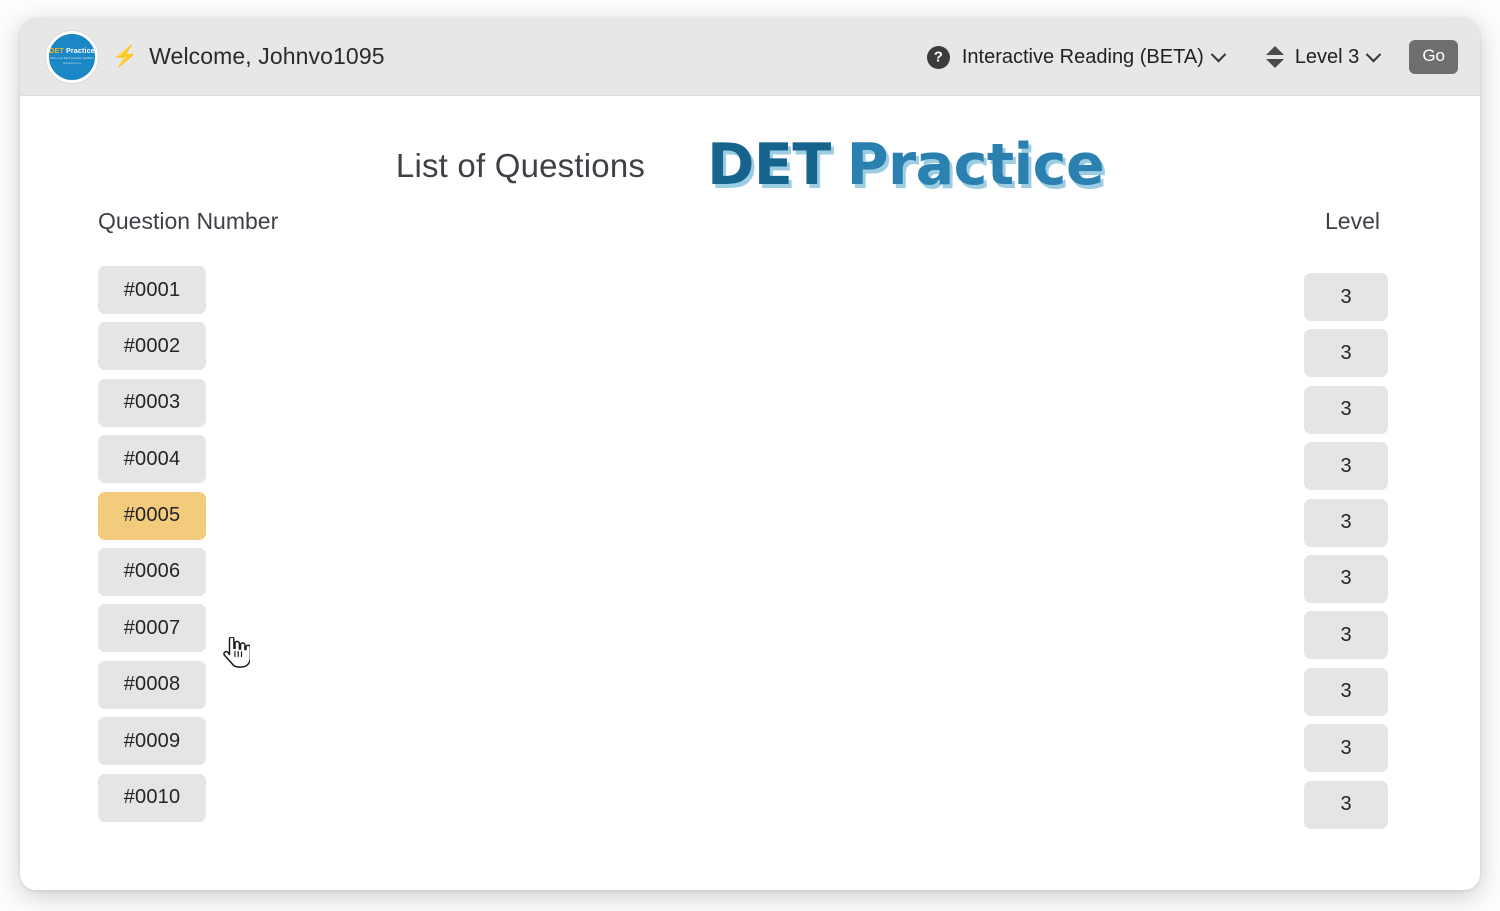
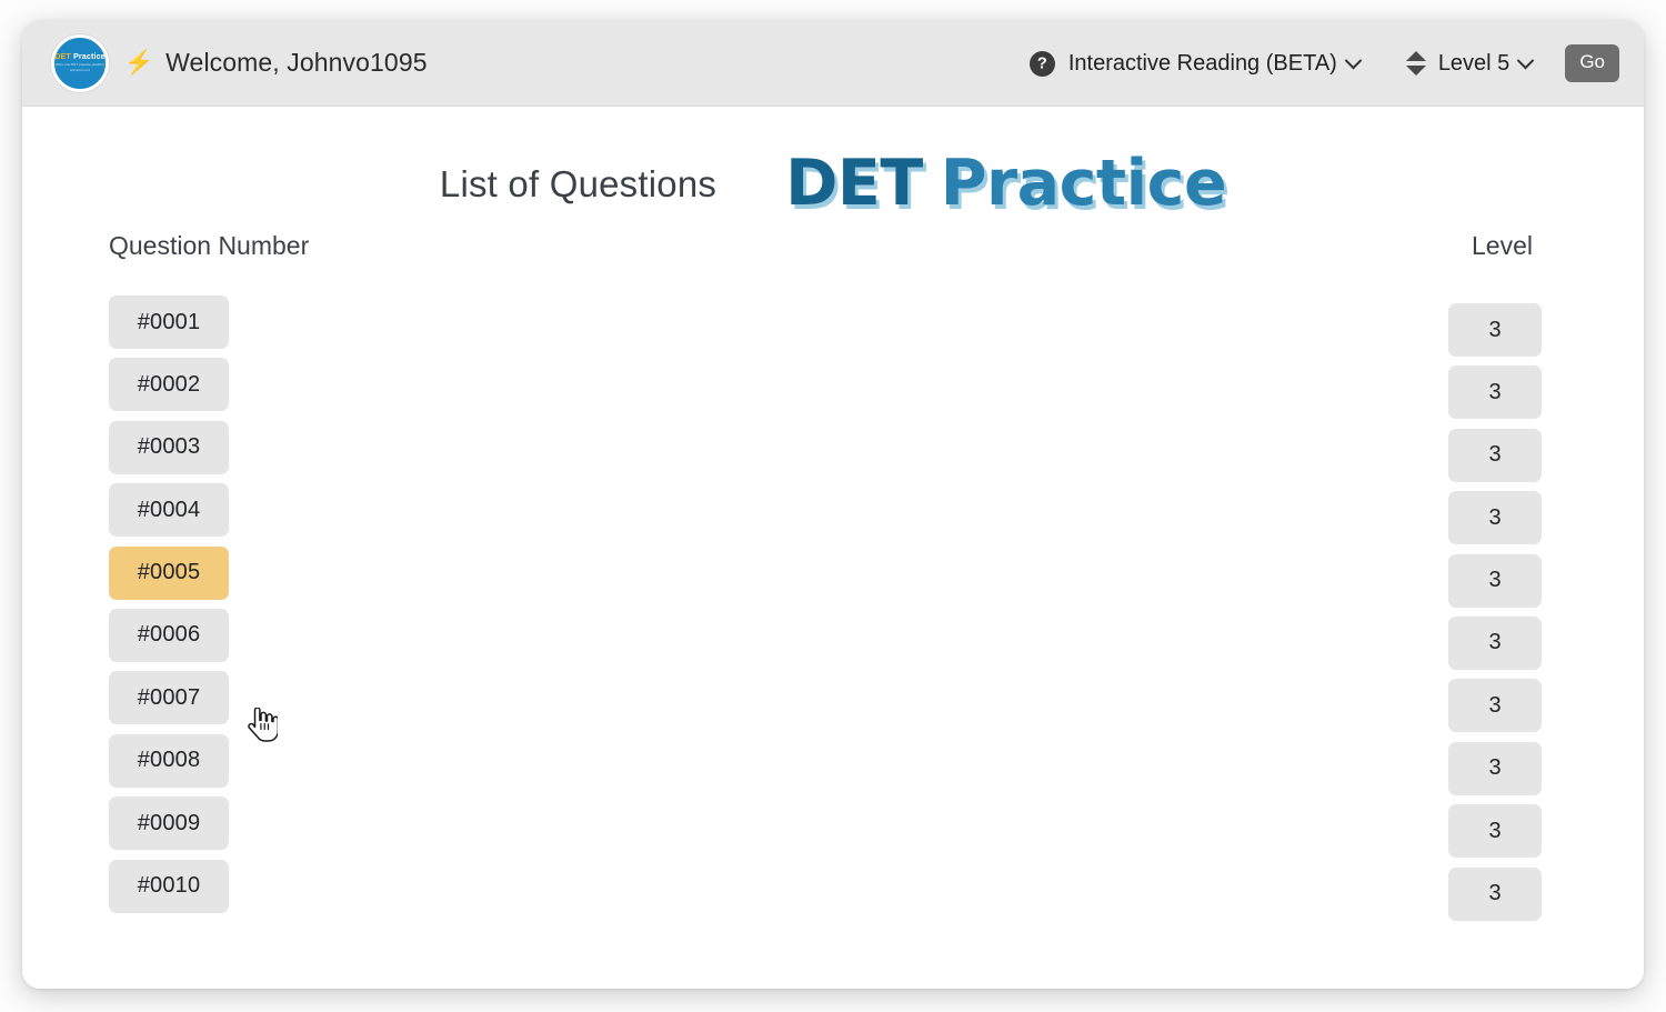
  DET Practice
  ⚡
  Welcome, Johnvo1095
  ?
  Interactive Reading (BETA)
- Level 3
+ Level 5
  Go
  List of Questions
  DET Practice
  Question Number
  Level
  #0001
  3
  #0002
  3
  #0003
  3
  #0004
  3
  #0005
  3
  #0006
  3
  #0007
  3
  #0008
  3
  #0009
  3
  #0010
  3
